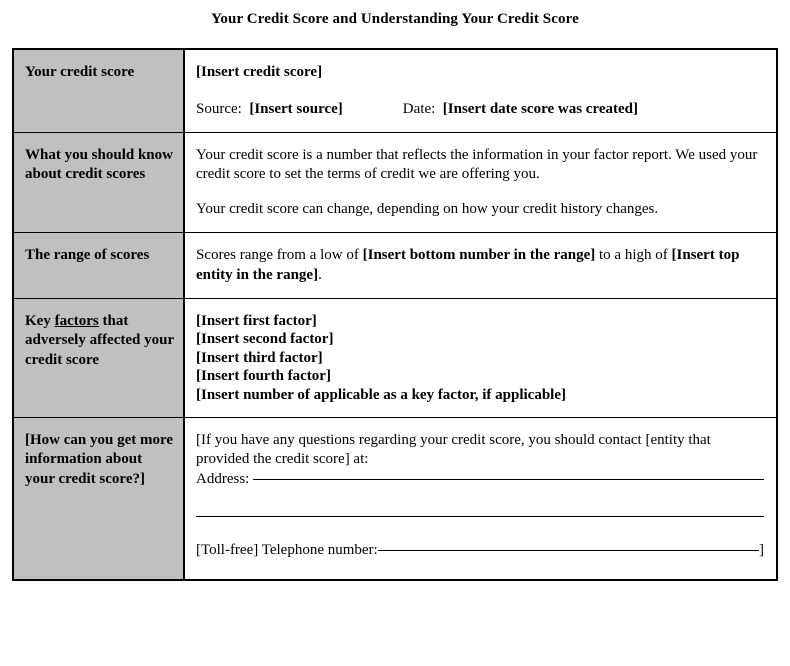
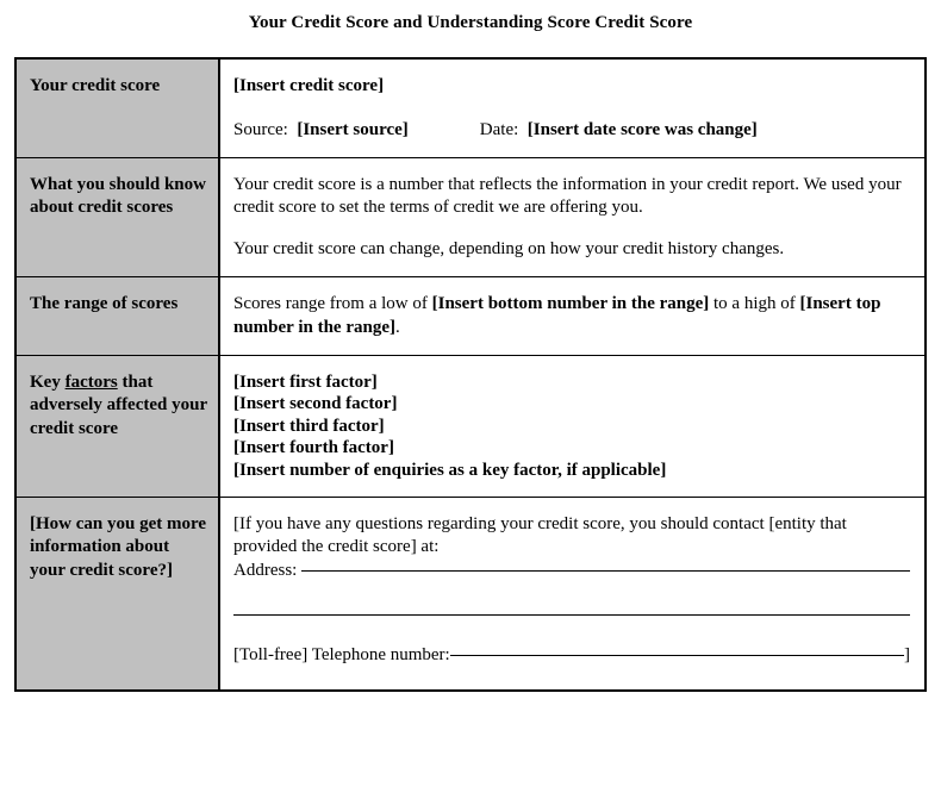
- Your Credit Score and Understanding Your Credit Score
+ Your Credit Score and Understanding Score Credit Score
- Your credit score	[Insert credit score] Source: [Insert source] Date: [Insert date score was created]
+ Your credit score	[Insert credit score] Source: [Insert source] Date: [Insert date score was change]
- What you should know about credit scores	Your credit score is a number that reflects the information in your factor report. We used your credit score to set the terms of credit we are offering you. Your credit score can change, depending on how your credit history changes.
+ What you should know about credit scores	Your credit score is a number that reflects the information in your credit report. We used your credit score to set the terms of credit we are offering you. Your credit score can change, depending on how your credit history changes.
- The range of scores	Scores range from a low of [Insert bottom number in the range] to a high of [Insert top entity in the range].
+ The range of scores	Scores range from a low of [Insert bottom number in the range] to a high of [Insert top number in the range].
- Key factors that adversely affected your credit score	[Insert first factor] [Insert second factor] [Insert third factor] [Insert fourth factor] [Insert number of applicable as a key factor, if applicable]
+ Key factors that adversely affected your credit score	[Insert first factor] [Insert second factor] [Insert third factor] [Insert fourth factor] [Insert number of enquiries as a key factor, if applicable]
  [How can you get more information about your credit score?]	[If you have any questions regarding your credit score, you should contact [entity that provided the credit score] at: Address: [Toll-free] Telephone number: ]
